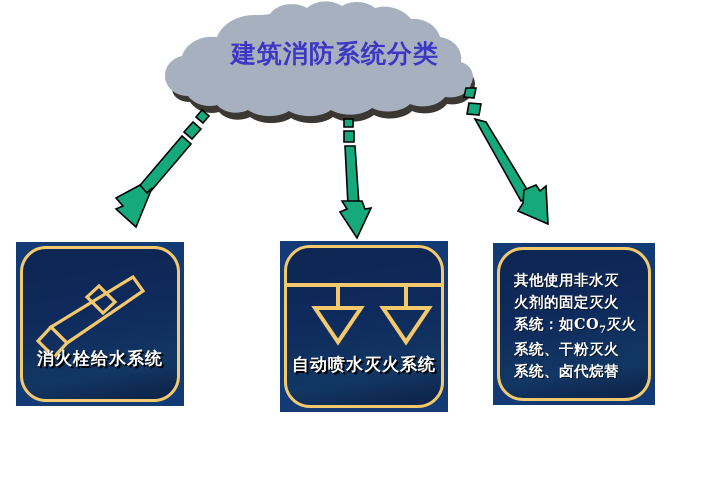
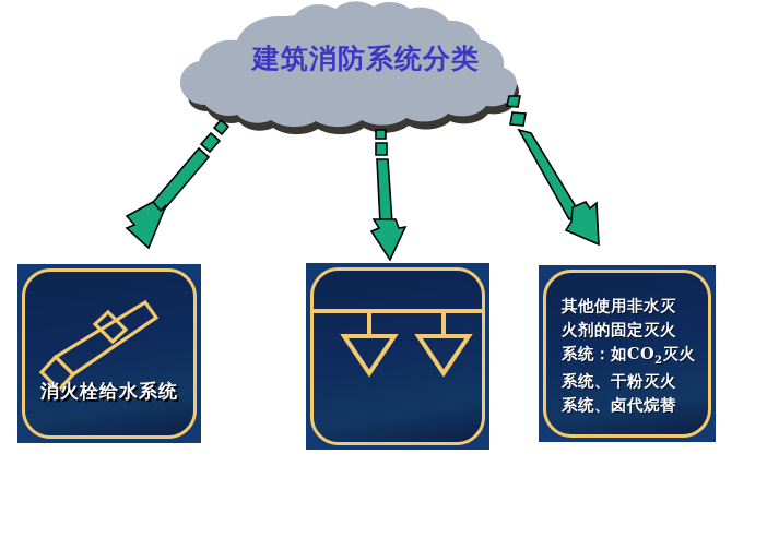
  建筑消防系统分类
  消火栓给水系统
- 自动喷水灭火系统
  其他使用非水灭
  火剂的固定灭火
- 系统：如CO7灭火
+ 系统：如CO2灭火
  系统、干粉灭火
  系统、卤代烷替
